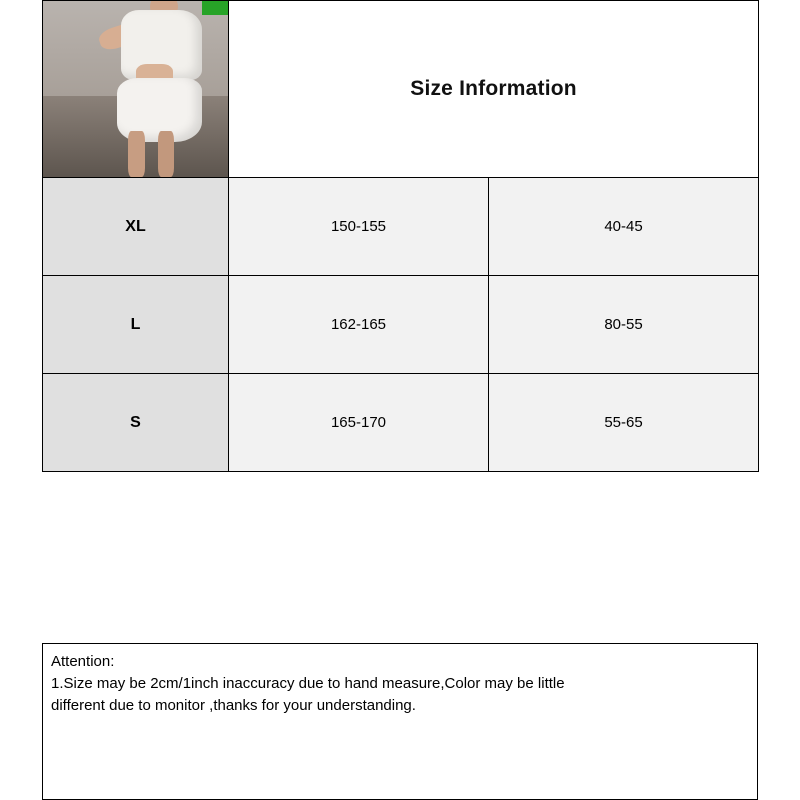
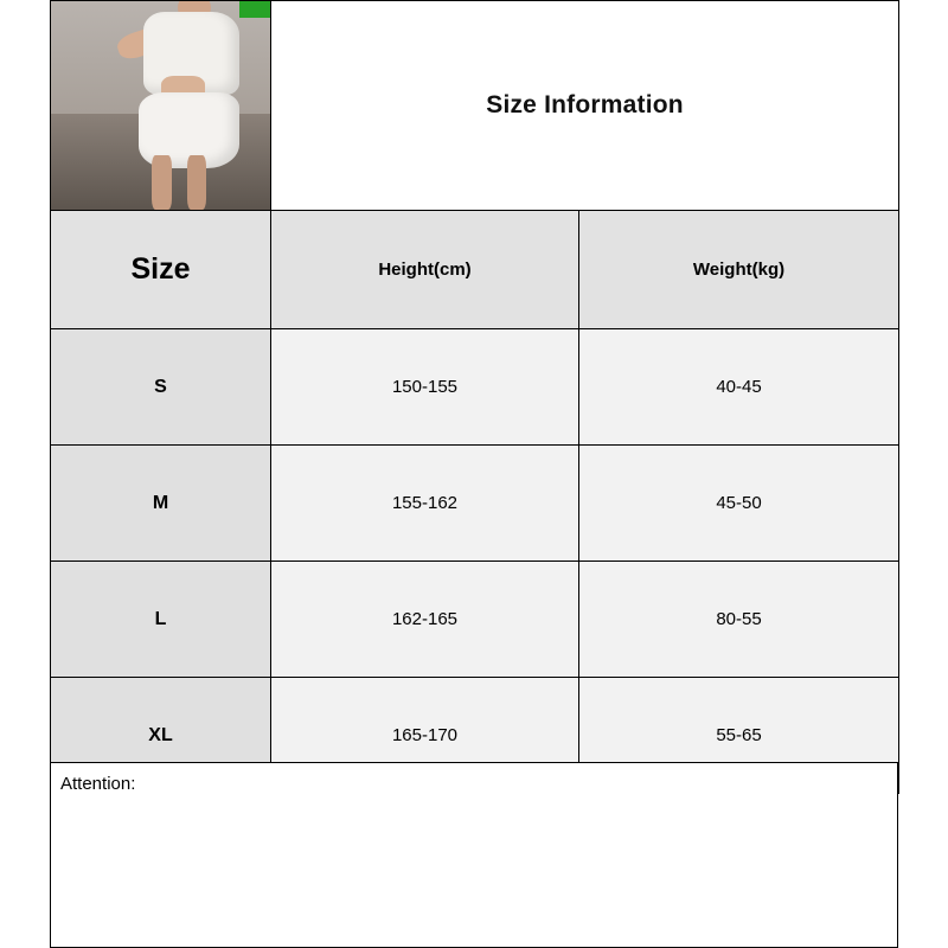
  	Size Information
+ Size	Height(cm)	Weight(kg)
- XL	150-155	40-45
+ S	150-155	40-45
+ M	155-162	45-50
  L	162-165	80-55
- S	165-170	55-65
+ XL	165-170	55-65
  Attention:
- 1.Size may be 2cm/1inch inaccuracy due to hand measure,Color may be little
- different due to monitor ,thanks for your understanding.
